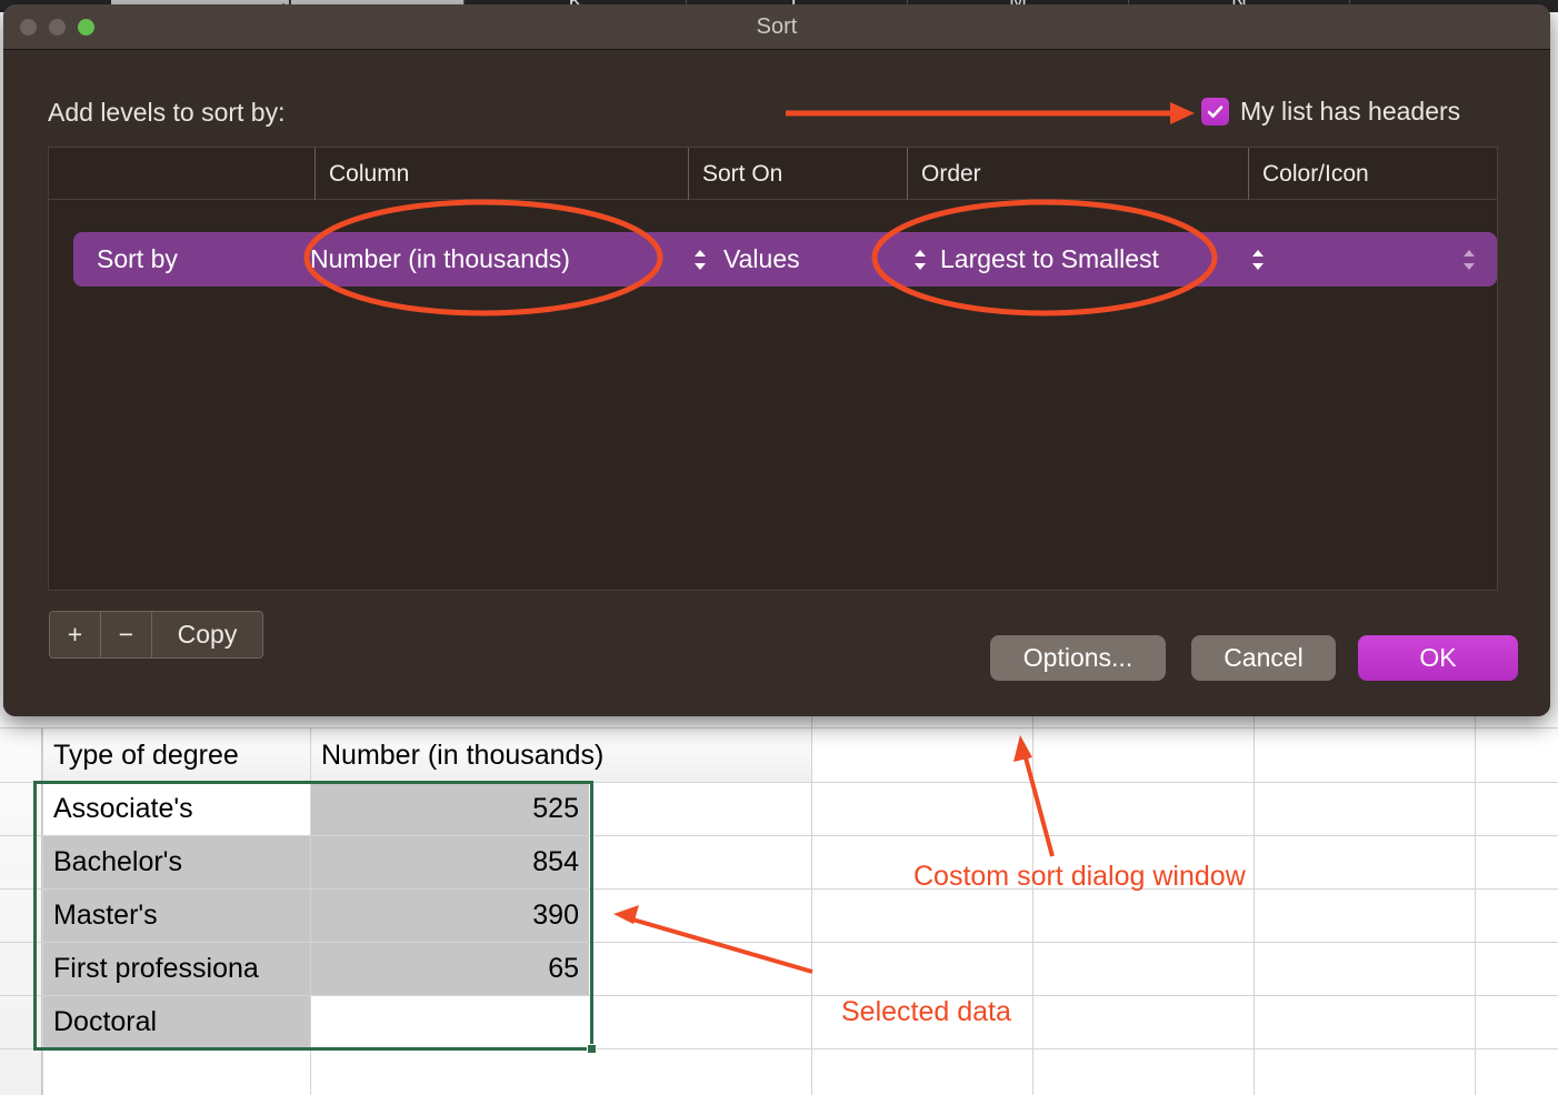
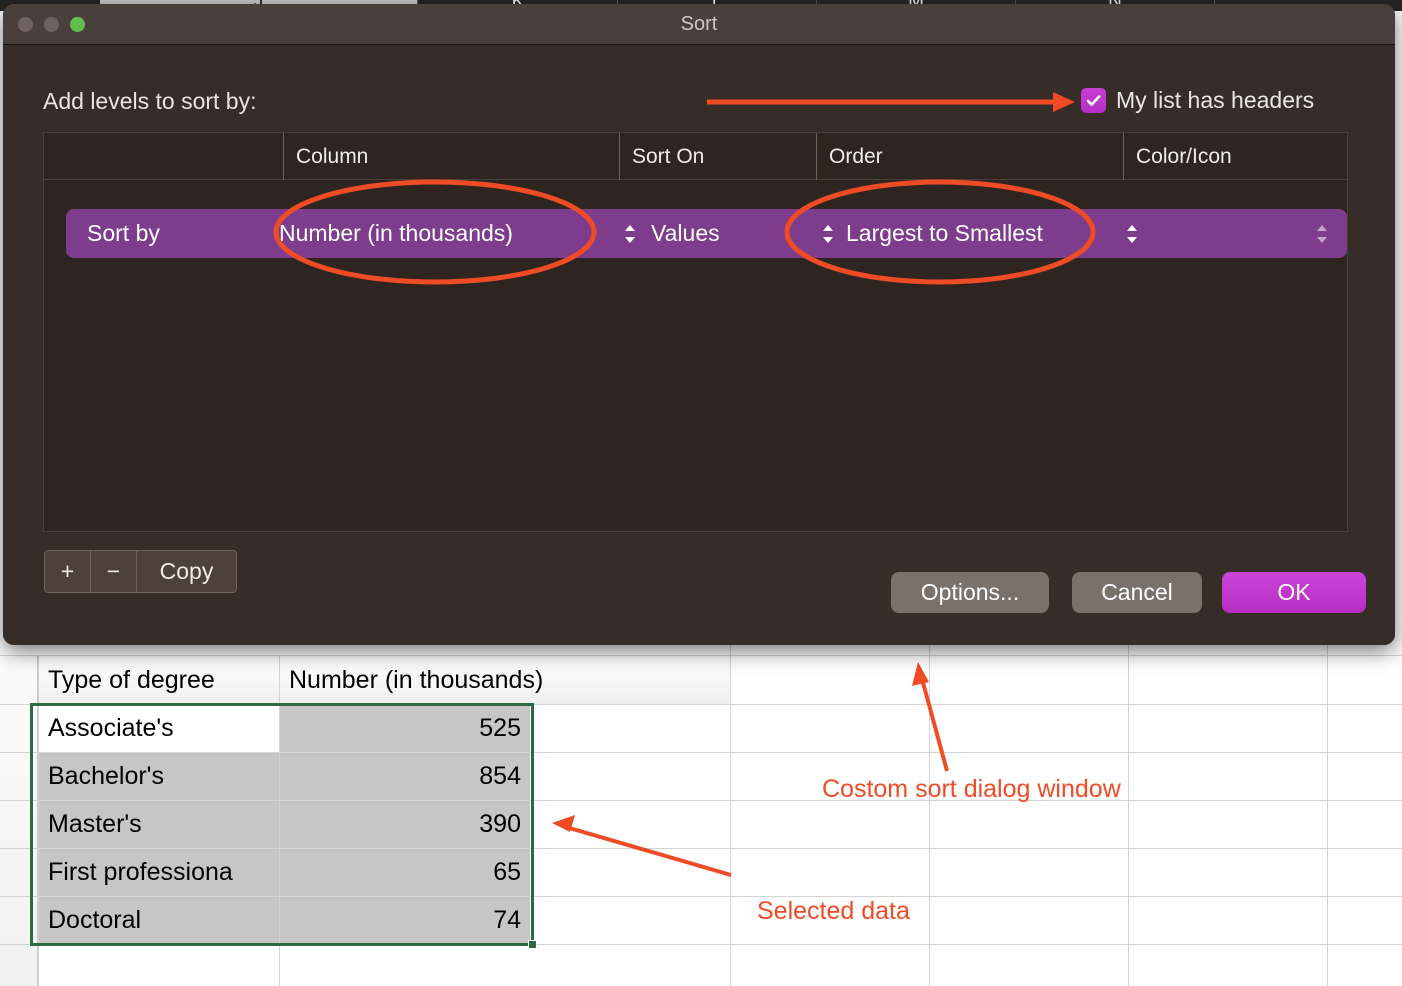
  J
  K
  L
  M
  N
  Type of degree
  Number (in thousands)
  Associate's
  525
  Bachelor's
  854
  Master's
  390
  First professiona
  65
  Doctoral
+ 74
  Costom sort dialog window
  Selected data
  Sort
  Add levels to sort by:
  My list has headers
  Column
  Sort On
  Order
  Color/Icon
  Sort by
  Number (in thousands)
  Values
  Largest to Smallest
  +
  −
  Copy
  Options...
  Cancel
  OK
